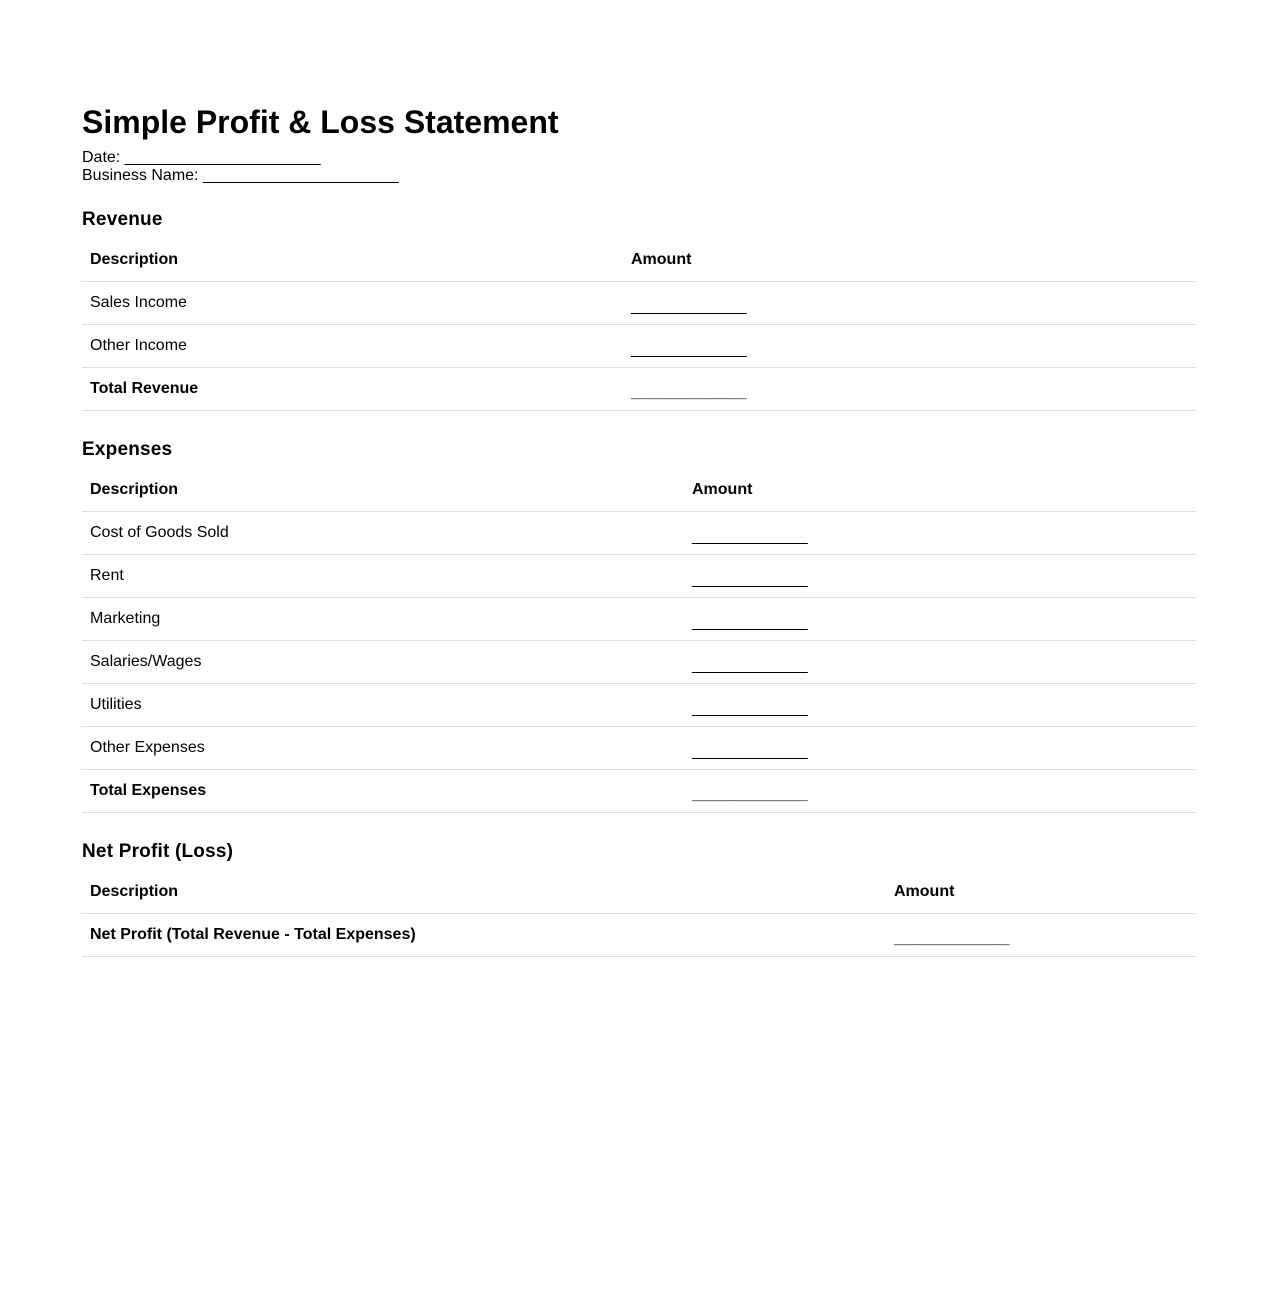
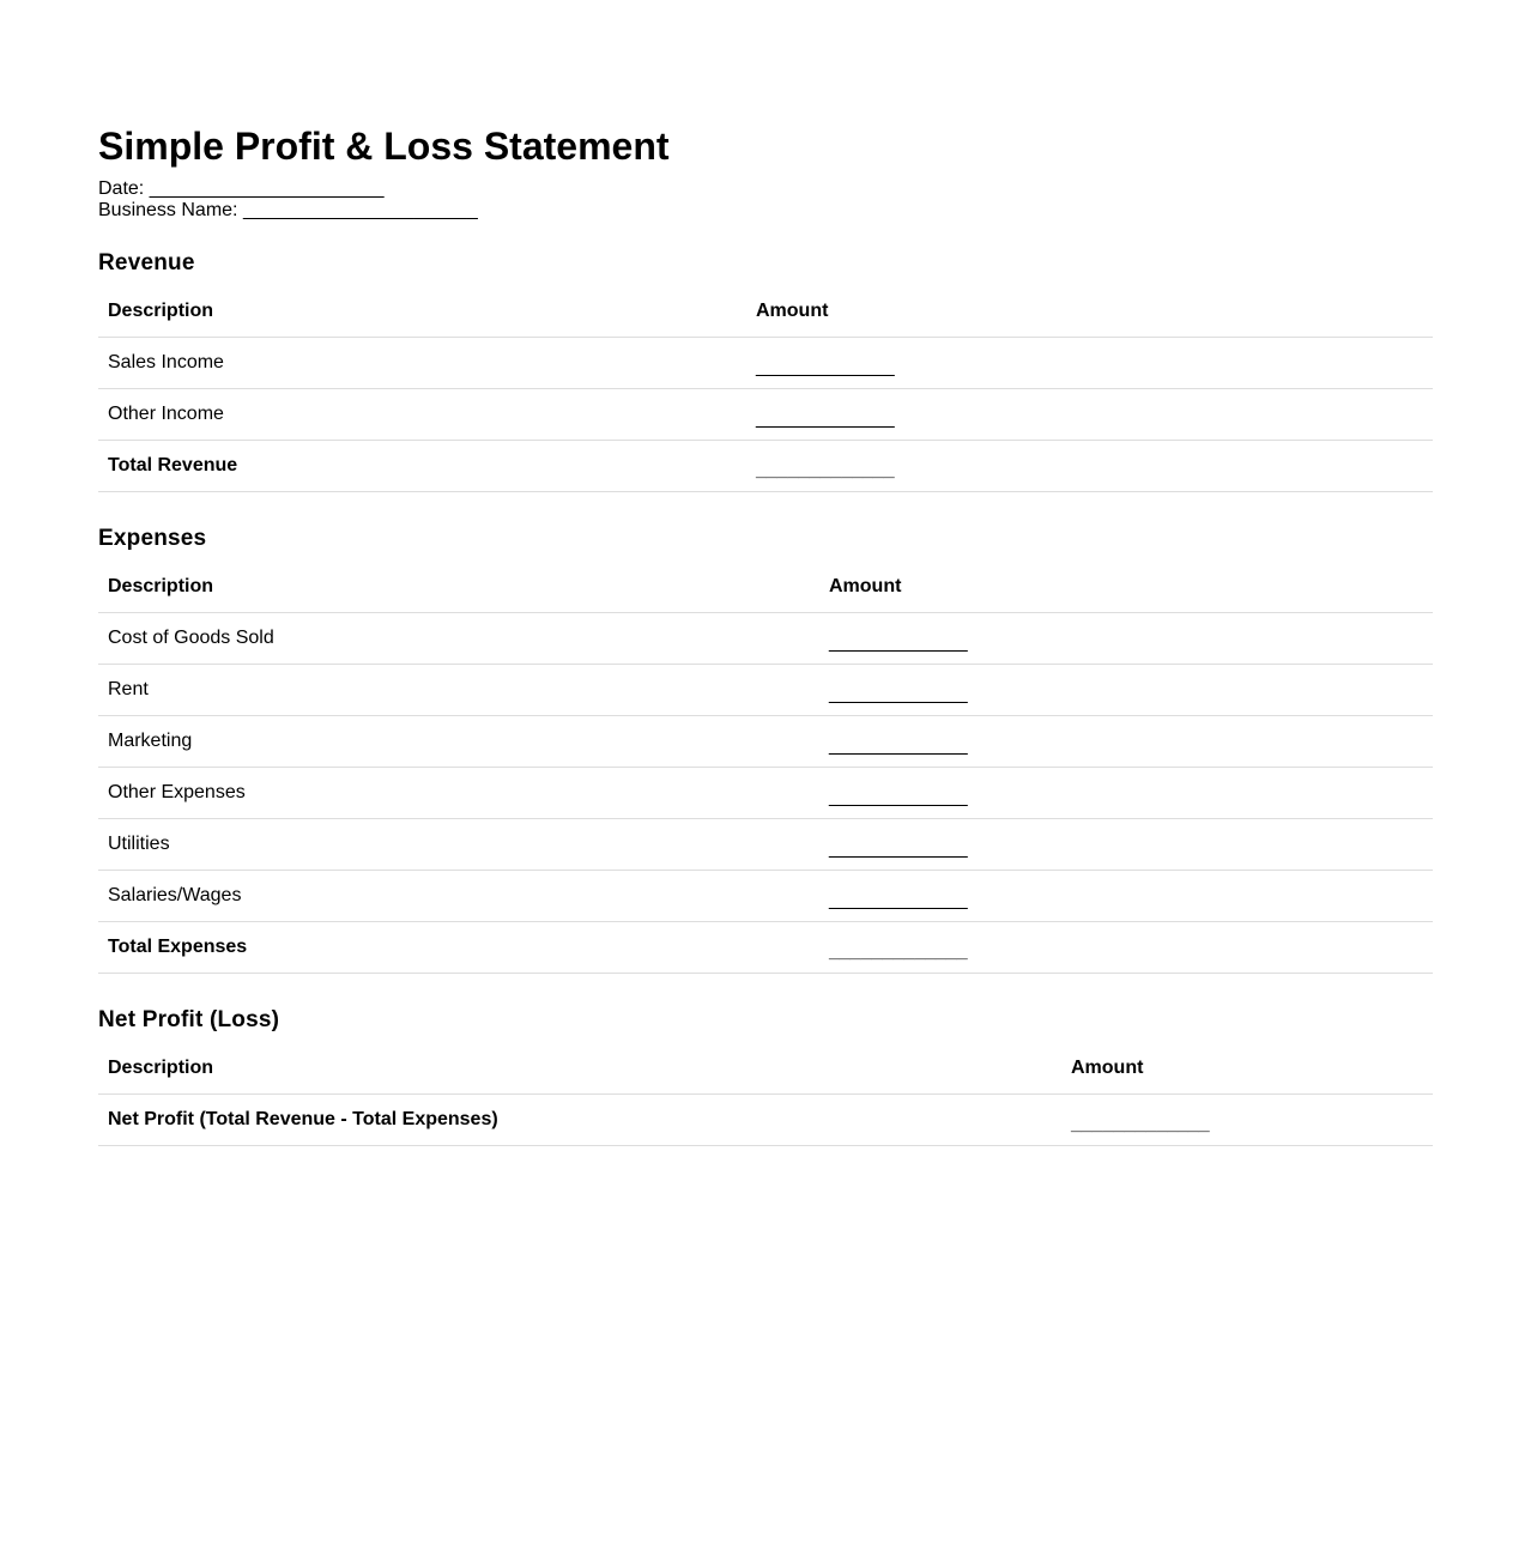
  Simple Profit & Loss Statement
  Date: ______________________
  Business Name: ______________________
  Revenue
  Description	Amount
  Sales Income	_____________
  Other Income	_____________
  Total Revenue	_____________
  Expenses
  Description	Amount
  Cost of Goods Sold	_____________
  Rent	_____________
  Marketing	_____________
- Salaries/Wages	_____________
+ Other Expenses	_____________
  Utilities	_____________
- Other Expenses	_____________
+ Salaries/Wages	_____________
  Total Expenses	_____________
  Net Profit (Loss)
  Description	Amount
  Net Profit (Total Revenue - Total Expenses)	_____________
